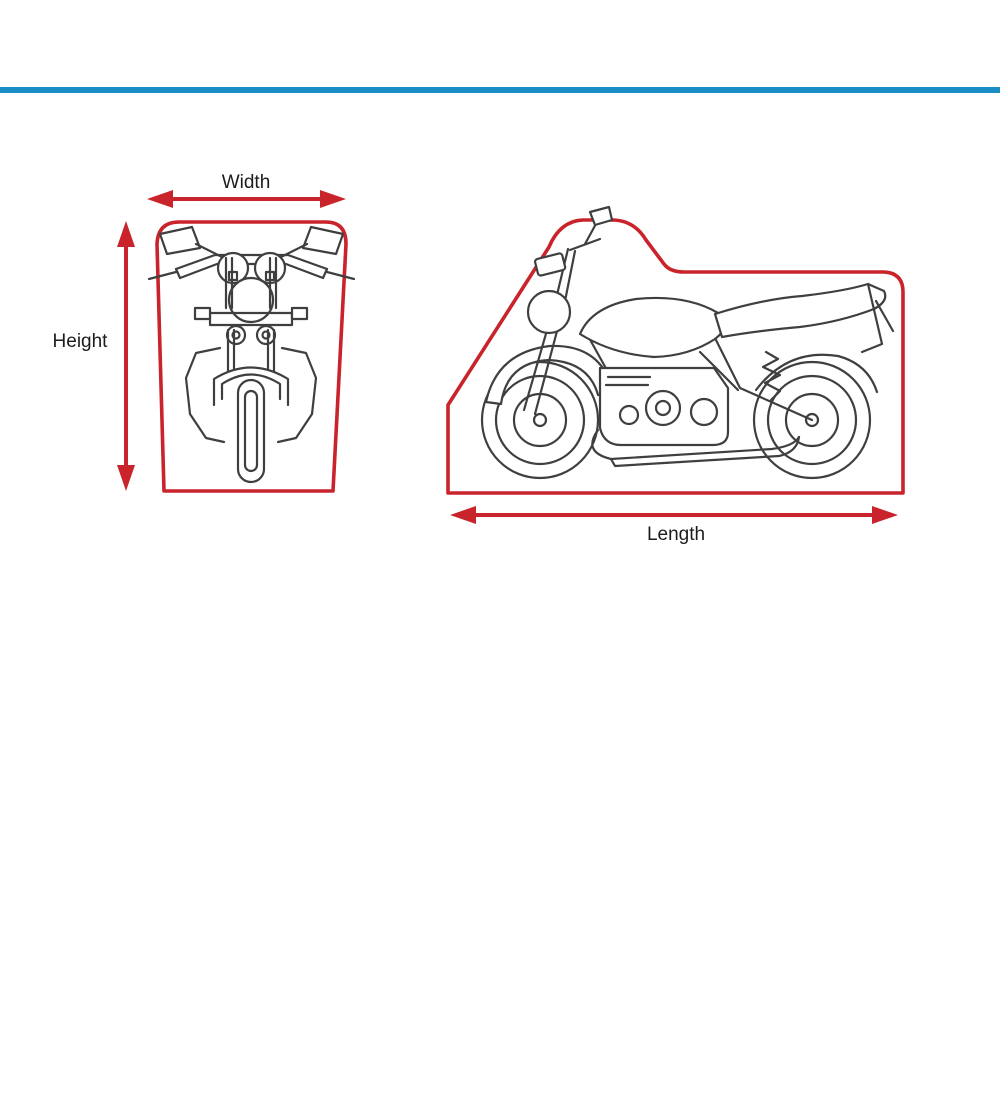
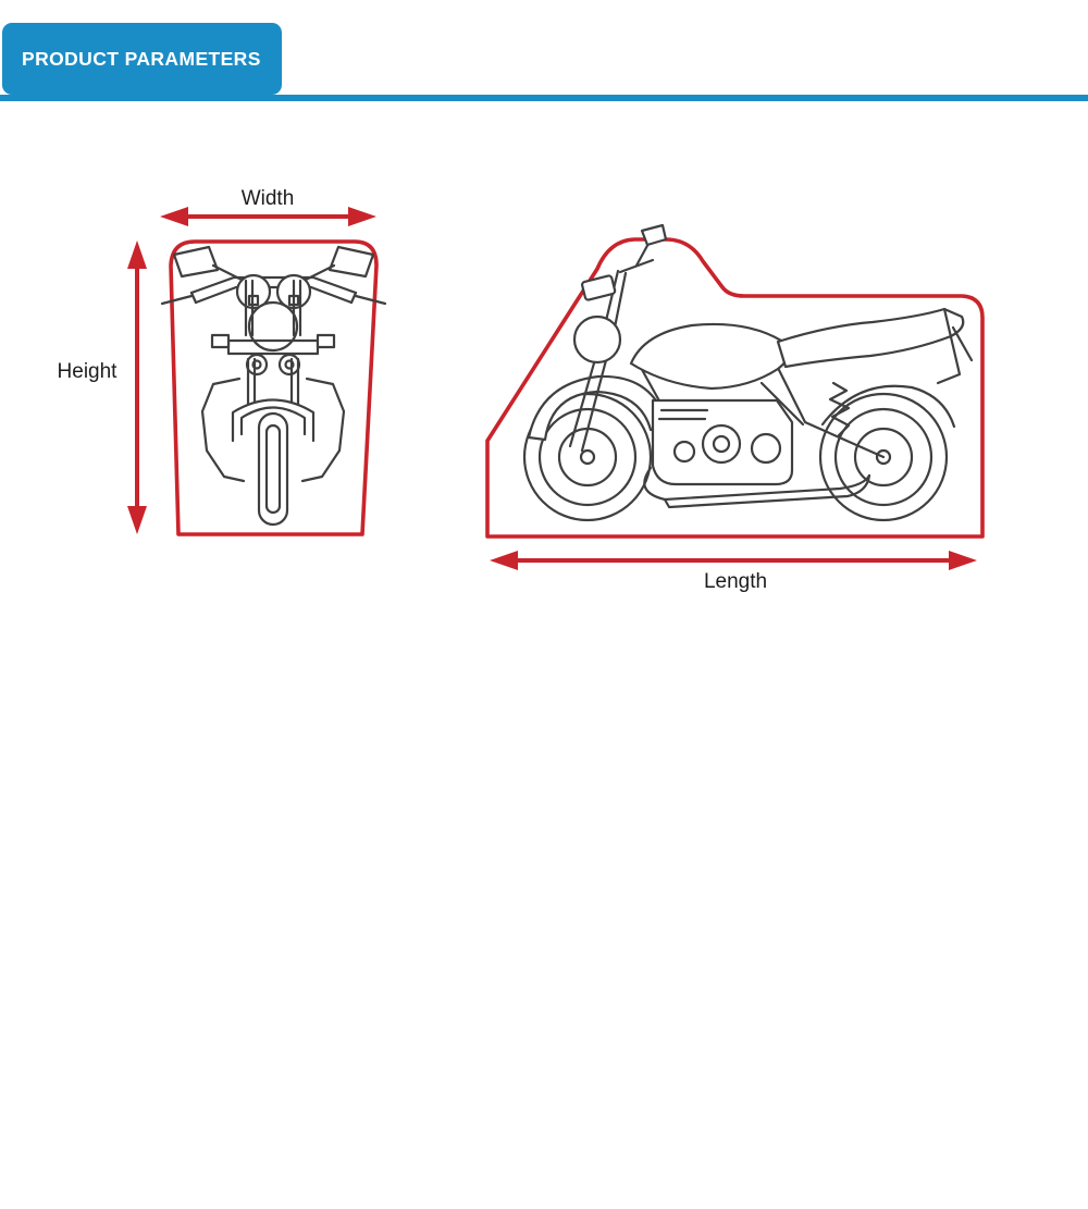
+ PRODUCT PARAMETERS
  Width
  Height
  Length
